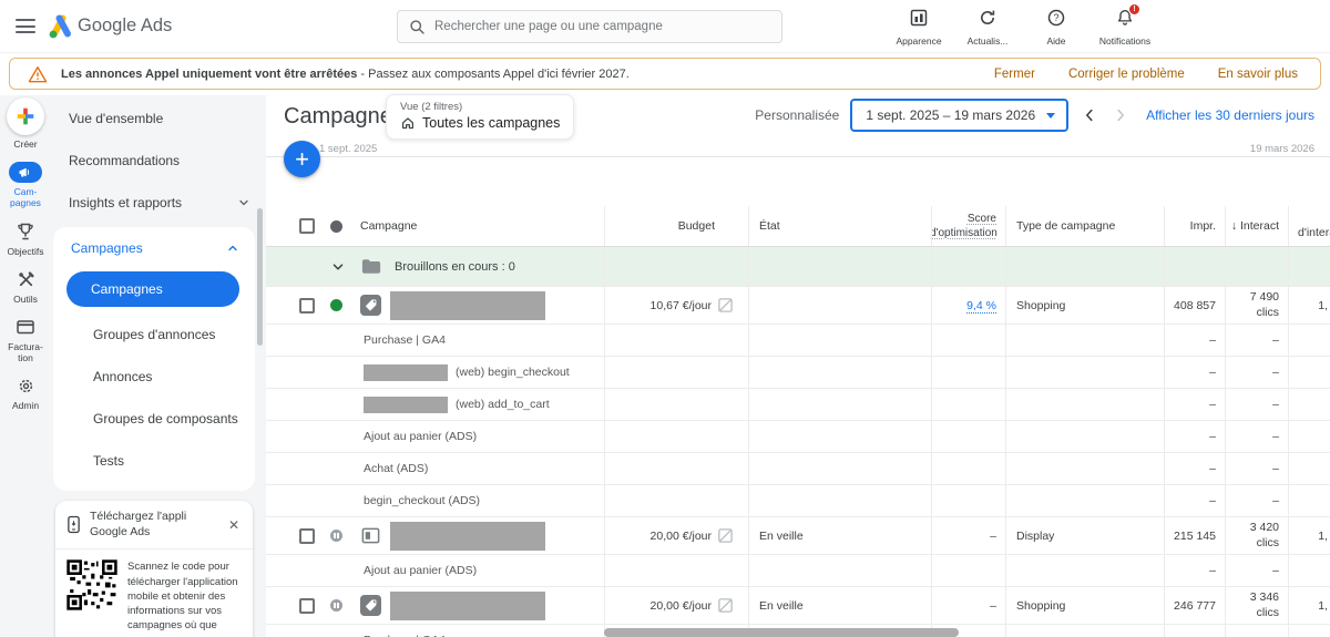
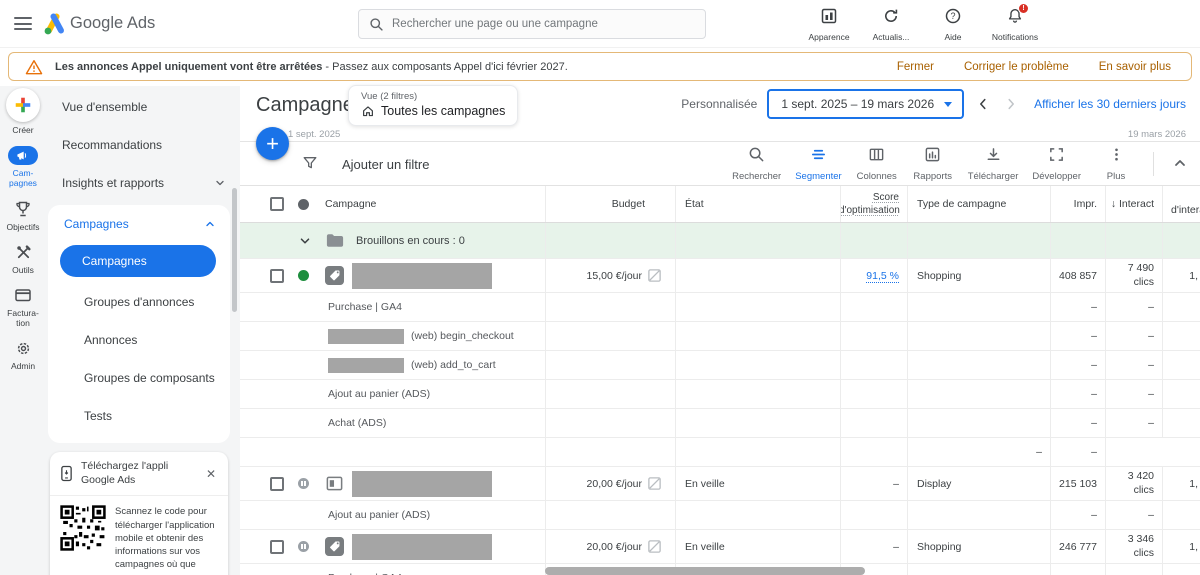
  Google Ads
  Rechercher une page ou une campagne
  Apparence
  Actualis...
  ?
  Aide
  Notifications
  Les annonces Appel uniquement vont être arrêtées - Passez aux composants Appel d'ici février 2027.
  Fermer
  Corriger le problème
  En savoir plus
  Créer
  Cam- pagnes
  Objectifs
  Outils
  Factura- tion
  Admin
  Vue d'ensemble
  Recommandations
  Insights et rapports
  Campagnes
  Campagnes
  Groupes d'annonces
  Annonces
  Groupes de composants
  Tests
  Téléchargez l'appli Google Ads
  ✕
  Scannez le code pour télécharger l'application mobile et obtenir des informations sur vos campagnes où que
  Campagn
  Vue (2 filtres)
  Toutes les campagnes
  Personnalisée
  1 sept. 2025 – 19 mars 2026
  Afficher les 30 derniers jours
  +
  1 sept. 2025
  19 mars 2026
+ Ajouter un filtre
+ Rechercher
+ Segmenter
+ Colonnes
+ Rapports
+ Télécharger
+ Développer
+ Plus
  Campagne
  Budget
  État
  Score d'optimisation
  Type de campagne
  Impr.
  ↓ Interact
  d'inter
  Brouillons en cours : 0
- 10,67 €/jour
+ 15,00 €/jour
- 9,4 %
+ 91,5 %
  Shopping
  408 857
  7 490 clics
  1,
  Purchase | GA4
  –
  –
  (web) begin_checkout
  –
  –
  (web) add_to_cart
  –
  –
  Ajout au panier (ADS)
  –
  –
  Achat (ADS)
  –
  –
- begin_checkout (ADS)
  –
  –
  20,00 €/jour
  En veille
  –
  Display
- 215 145
+ 215 103
  3 420 clics
  1,
  Ajout au panier (ADS)
  –
  –
  20,00 €/jour
  En veille
  –
  Shopping
  246 777
  3 346 clics
  1,
